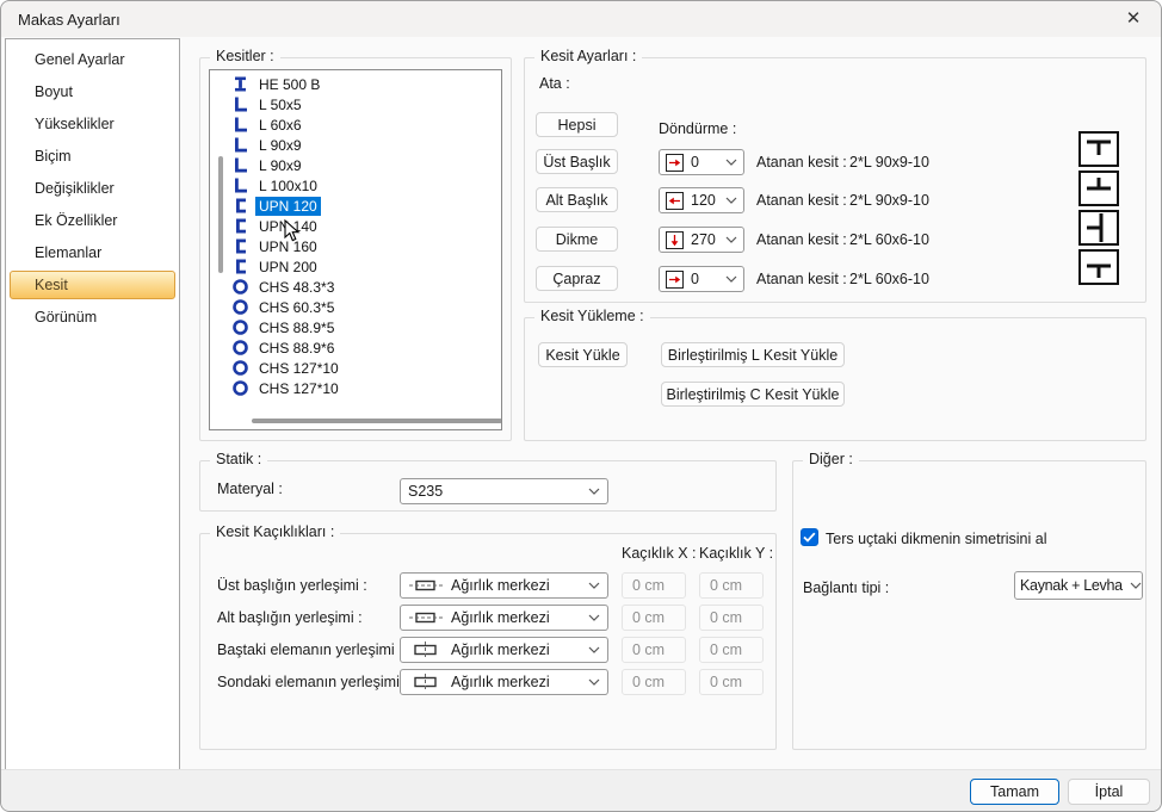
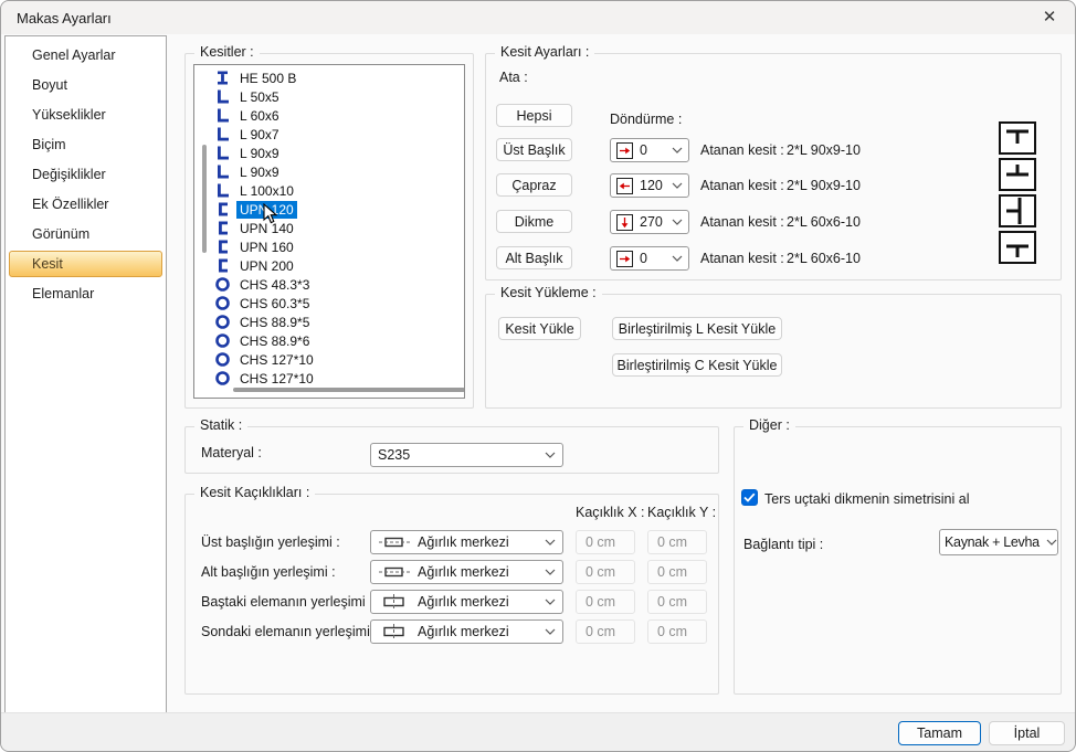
  Makas Ayarları
  ✕
  Genel Ayarlar
  Boyut
  Yükseklikler
  Biçim
  Değişiklikler
  Ek Özellikler
- Elemanlar
+ Görünüm
  Kesit
- Görünüm
+ Elemanlar
  Kesitler :
  HE 500 B
  L 50x5
  L 60x6
+ L 90x7
  L 90x9
  L 90x9
  L 100x10
  UPN 120
  UPN 140
  UPN 160
  UPN 200
  CHS 48.3*3
  CHS 60.3*5
  CHS 88.9*5
  CHS 88.9*6
  CHS 127*10
  CHS 127*10
  Kesit Ayarları :
  Ata :
  Hepsi
  Üst Başlık
- Alt Başlık
+ Çapraz
  Dikme
- Çapraz
+ Alt Başlık
  Döndürme :
  0
  120
  270
  0
  Atanan kesit :
  2*L 90x9-10
  Atanan kesit :
  2*L 90x9-10
  Atanan kesit :
  2*L 60x6-10
  Atanan kesit :
  2*L 60x6-10
  Kesit Yükleme :
  Kesit Yükle
  Birleştirilmiş L Kesit Yükle
  Birleştirilmiş C Kesit Yükle
  Statik :
  Materyal :
  S235
  Kesit Kaçıklıkları :
  Kaçıklık X :
  Kaçıklık Y :
  Üst başlığın yerleşimi :
  Ağırlık merkezi
  0 cm
  0 cm
  Alt başlığın yerleşimi :
  Ağırlık merkezi
  0 cm
  0 cm
  Baştaki elemanın yerleşimi
  Ağırlık merkezi
  0 cm
  0 cm
  Sondaki elemanın yerleşimi
  Ağırlık merkezi
  0 cm
  0 cm
  Diğer :
  Ters uçtaki dikmenin simetrisini al
  Bağlantı tipi :
  Kaynak + Levha
  Tamam
  İptal
